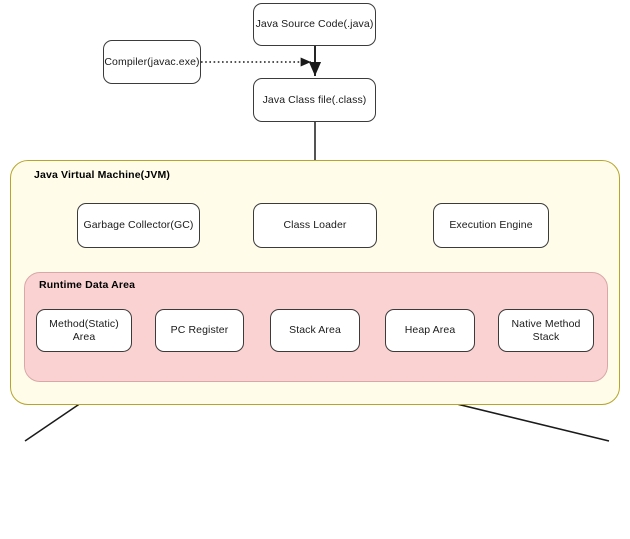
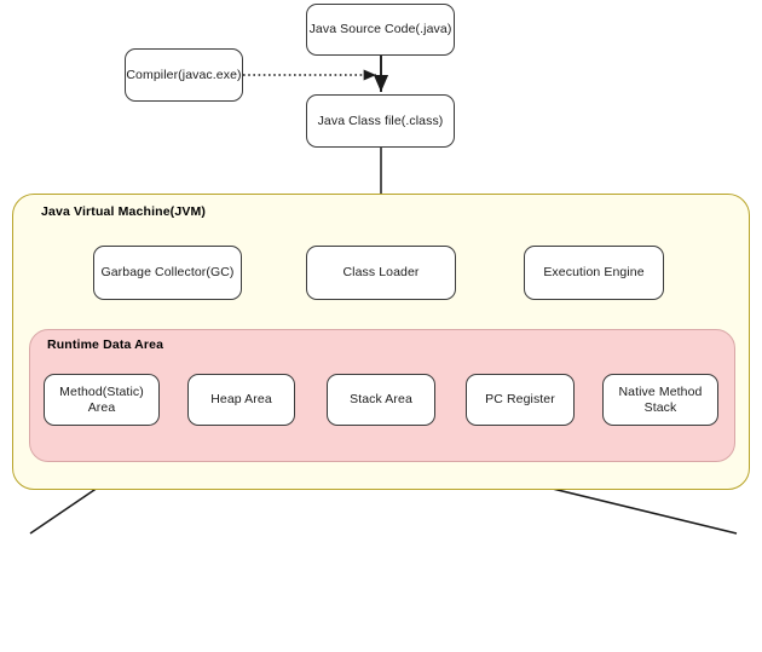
  Java Virtual Machine(JVM)
  Runtime Data Area
  Java Source Code(.java)
  Compiler(javac.exe)
  Java Class file(.class)
  Garbage Collector(GC)
  Class Loader
  Execution Engine
  Method(Static) Area
- PC Register
+ Heap Area
  Stack Area
- Heap Area
+ PC Register
  Native Method Stack
